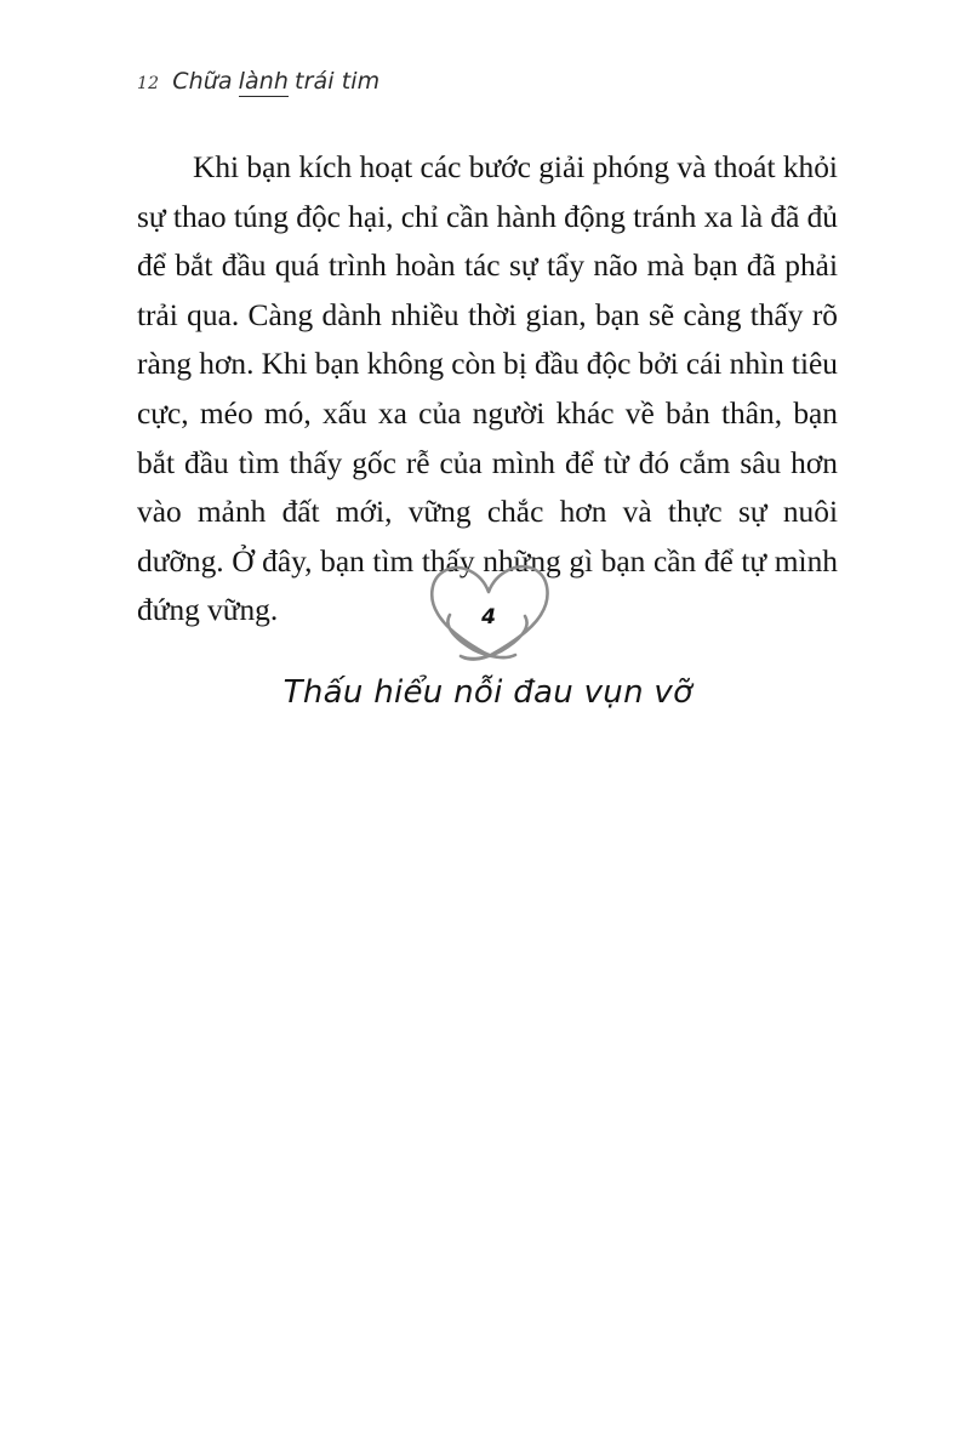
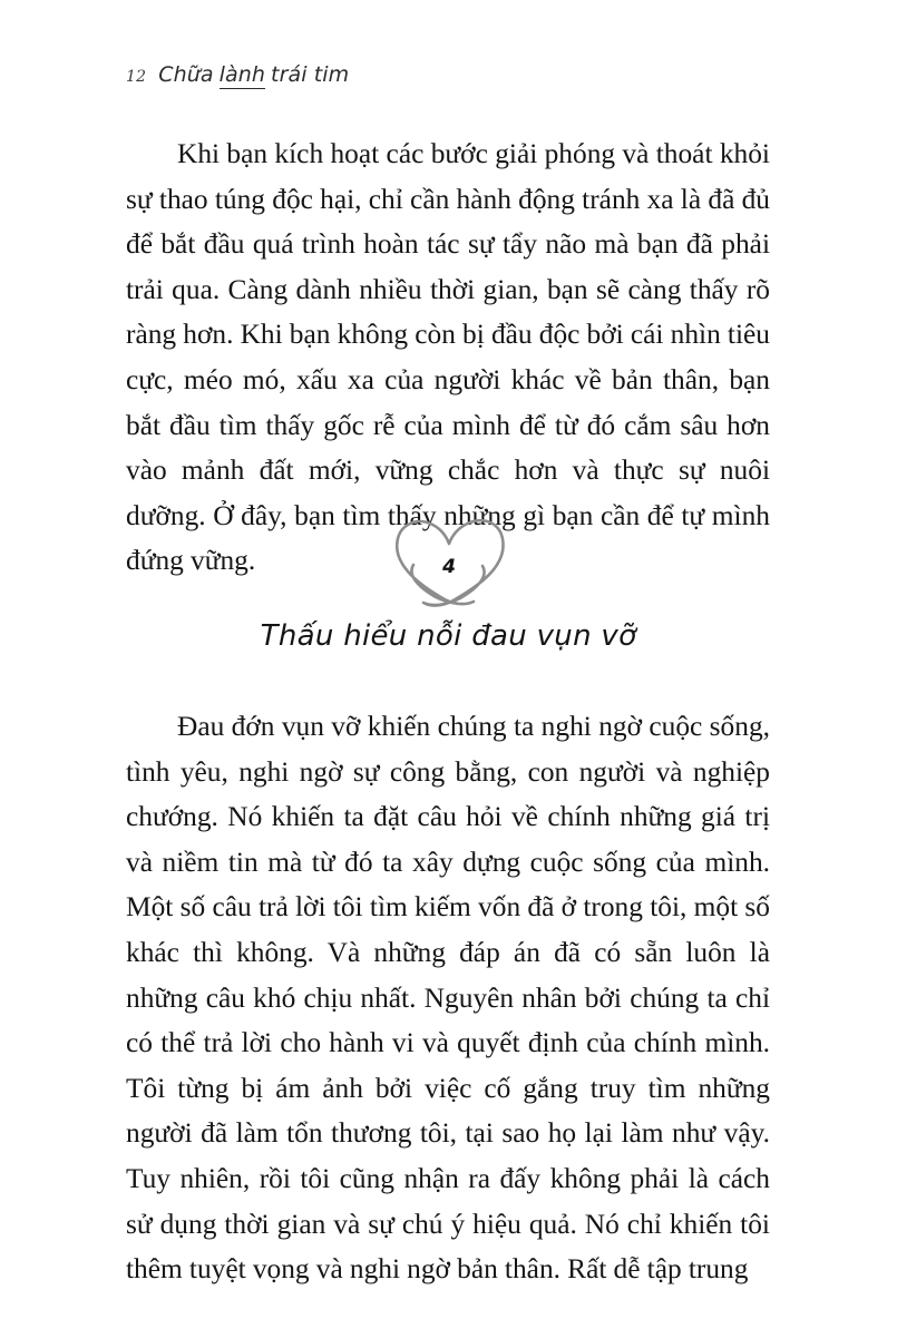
  12
  Chữa
  lành
  trái tim
  Khi bạn kích hoạt các bước giải phóng và thoát khỏi sự thao túng độc hại, chỉ cần hành động tránh xa là đã đủ để bắt đầu quá trình hoàn tác sự tẩy não mà bạn đã phải trải qua. Càng dành nhiều thời gian, bạn sẽ càng thấy rõ ràng hơn. Khi bạn không còn bị đầu độc bởi cái nhìn tiêu cực, méo mó, xấu xa của người khác về bản thân, bạn bắt đầu tìm thấy gốc rễ của mình để từ đó cắm sâu hơn vào mảnh đất mới, vững chắc hơn và thực sự nuôi dưỡng. Ở đây, bạn tìm thấy những gì bạn cần để tự mình đứng vững.
  4
  Thấu hiểu nỗi đau vụn vỡ
+ Đau đớn vụn vỡ khiến chúng ta nghi ngờ cuộc sống, tình yêu, nghi ngờ sự công bằng, con người và nghiệp chướng. Nó khiến ta đặt câu hỏi về chính những giá trị và niềm tin mà từ đó ta xây dựng cuộc sống của mình. Một số câu trả lời tôi tìm kiếm vốn đã ở trong tôi, một số khác thì không. Và những đáp án đã có sẵn luôn là những câu khó chịu nhất. Nguyên nhân bởi chúng ta chỉ có thể trả lời cho hành vi và quyết định của chính mình. Tôi từng bị ám ảnh bởi việc cố gắng truy tìm những người đã làm tổn thương tôi, tại sao họ lại làm như vậy. Tuy nhiên, rồi tôi cũng nhận ra đấy không phải là cách sử dụng thời gian và sự chú ý hiệu quả. Nó chỉ khiến tôi thêm tuyệt vọng và nghi ngờ bản thân. Rất dễ tập trung
